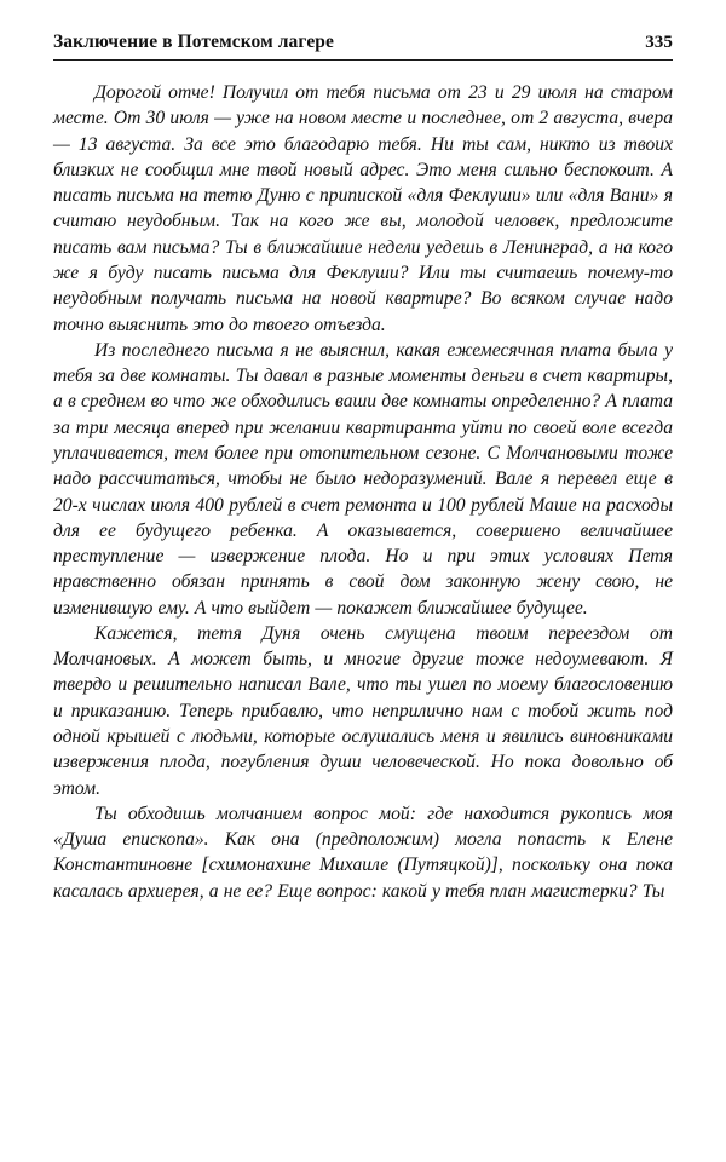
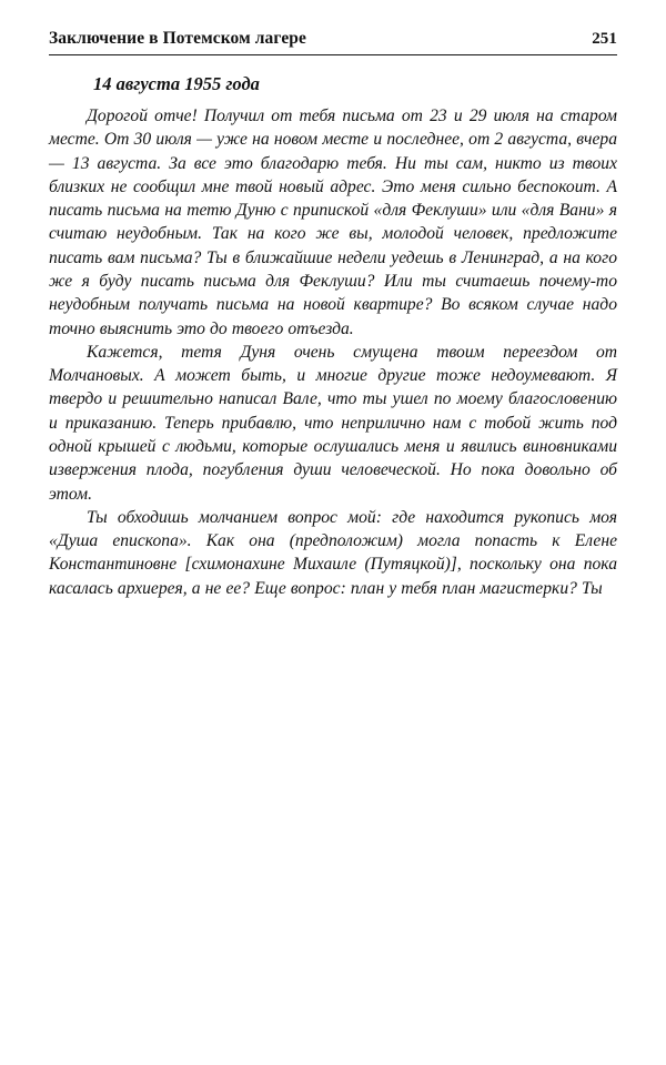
  Заключение в Потемском лагере
- 335
+ 251
+ 14 августа 1955 года
  Дорогой отче! Получил от тебя письма от 23 и 29 июля на старом месте. От 30 июля — уже на новом месте и последнее, от 2 августа, вчера — 13 августа. За все это благодарю тебя. Ни ты сам, никто из твоих близких не сообщил мне твой новый адрес. Это меня сильно беспокоит. А писать письма на тетю Дуню с припиской «для Феклуши» или «для Вани» я считаю неудобным. Так на кого же вы, молодой человек, предложите писать вам письма? Ты в ближайшие недели уедешь в Ленинград, а на кого же я буду писать письма для Феклуши? Или ты считаешь почему-то неудобным получать письма на новой квартире? Во всяком случае надо точно выяснить это до твоего отъезда.
- Из последнего письма я не выяснил, какая ежемесячная плата была у тебя за две комнаты. Ты давал в разные моменты деньги в счет квартиры, а в среднем во что же обходились ваши две комнаты определенно? А плата за три месяца вперед при желании квартиранта уйти по своей воле всегда уплачивается, тем более при отопительном сезоне. С Молчановыми тоже надо рассчитаться, чтобы не было недоразумений. Вале я перевел еще в 20-х числах июля 400 рублей в счет ремонта и 100 рублей Маше на расходы для ее будущего ребенка. А оказывается, совершено величайшее преступление — извержение плода. Но и при этих условиях Петя нравственно обязан принять в свой дом законную жену свою, не изменившую ему. А что выйдет — покажет ближайшее будущее.
  Кажется, тетя Дуня очень смущена твоим переездом от Молчановых. А может быть, и многие другие тоже недоумевают. Я твердо и решительно написал Вале, что ты ушел по моему благословению и приказанию. Теперь прибавлю, что неприлично нам с тобой жить под одной крышей с людьми, которые ослушались меня и явились виновниками извержения плода, погубления души человеческой. Но пока довольно об этом.
- Ты обходишь молчанием вопрос мой: где находится рукопись моя «Душа епископа». Как она (предположим) могла попасть к Елене Константиновне [схимонахине Михаиле (Путяцкой)], поскольку она пока касалась архиерея, а не ее? Еще вопрос: какой у тебя план магистерки? Ты
+ Ты обходишь молчанием вопрос мой: где находится рукопись моя «Душа епископа». Как она (предположим) могла попасть к Елене Константиновне [схимонахине Михаиле (Путяцкой)], поскольку она пока касалась архиерея, а не ее? Еще вопрос: план у тебя план магистерки? Ты
